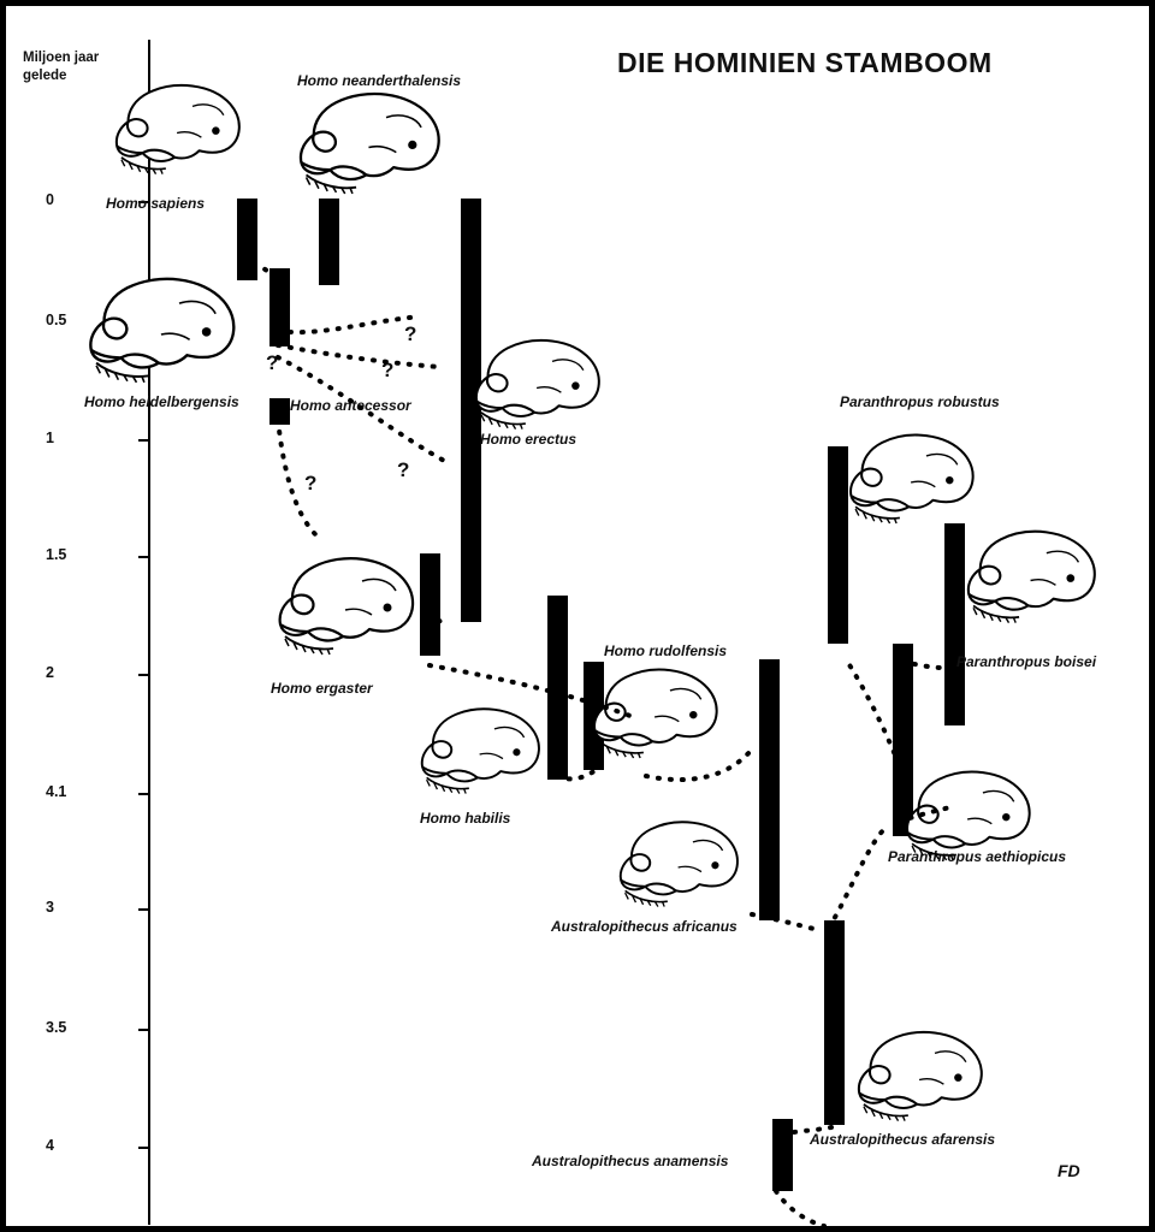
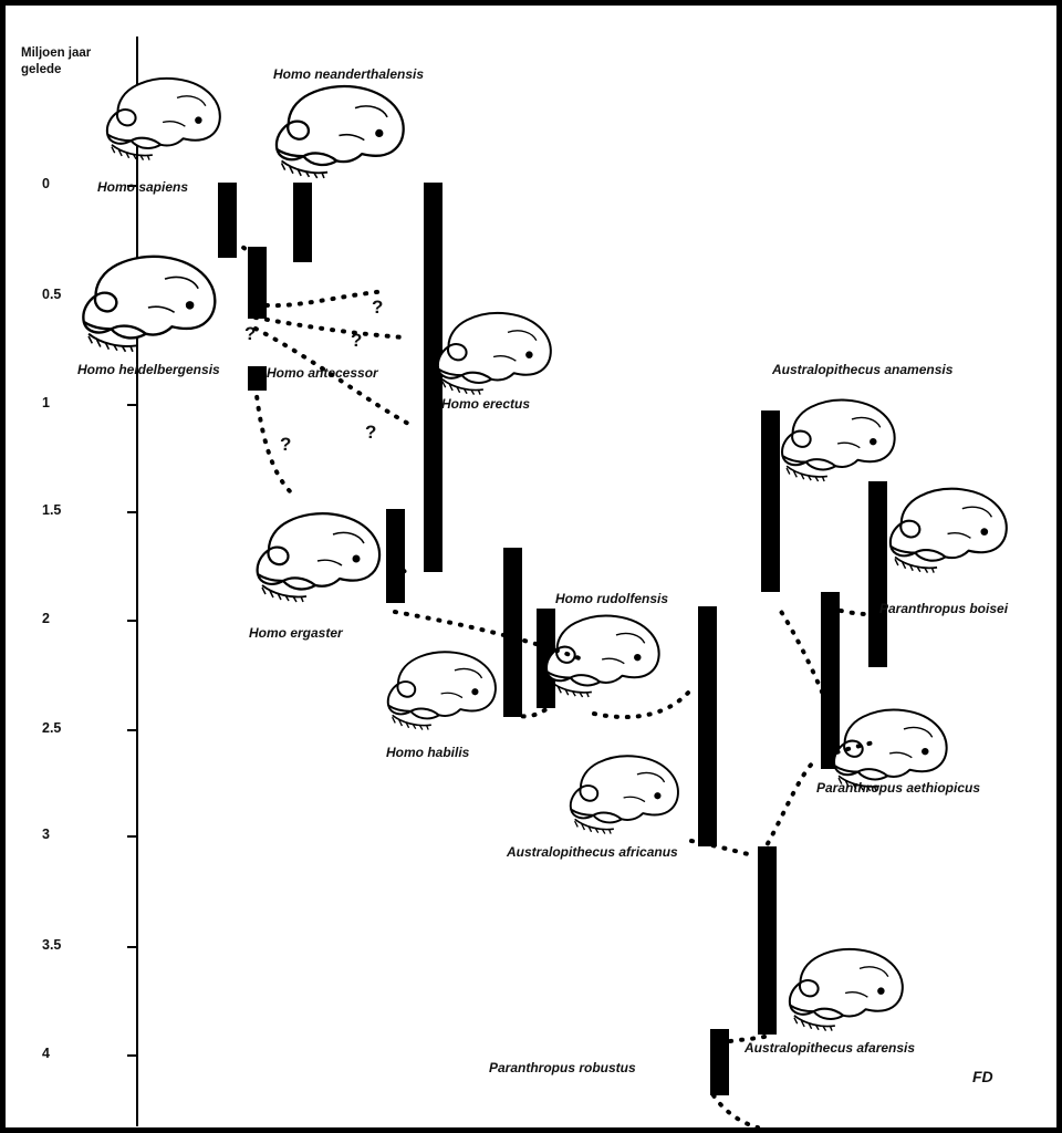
- DIE HOMINIEN STAMBOOM
  Miljoen jaar
  gelede
  0
  0.5
  1
  1.5
  2
- 4.1
+ 2.5
  3
  3.5
  4
  Homo sapiens
  Homo neanderthalensis
  Homo heidelbergensis
  Homo antcessor
  Homo erectus
  Homo ergaster
  Homo habilis
  Homo rudolfensis
  Australopithecus africanus
  Australopithecus afarensis
- Australopithecus anamensis
+ Paranthropus robustus
  Paranpus aethiopicus
- Paranthropus robustus
+ Australopithecus anamensis
  Paranthropus boisei
  ?
  ?
  ?
  ?
  ?
  FD
